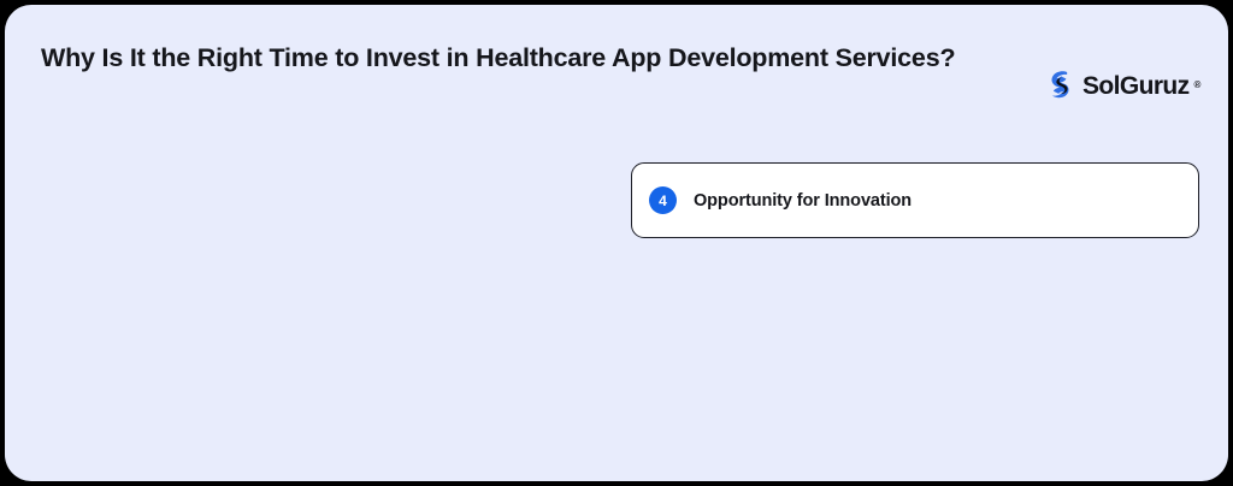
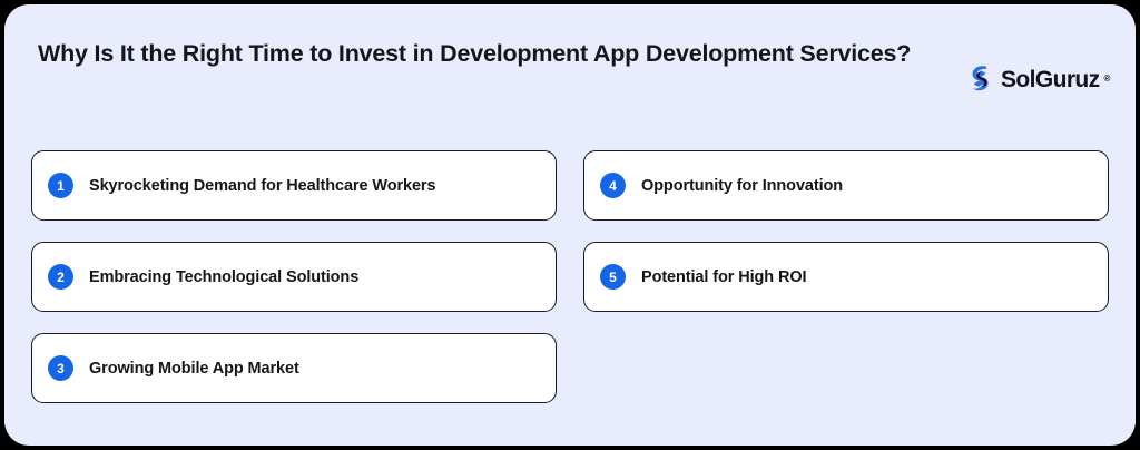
- Why Is It the Right Time to Invest in Healthcare App Development Services?
+ Why Is It the Right Time to Invest in Development App Development Services?
  SolGuruz
  ®
+ 1
+ Skyrocketing Demand for Healthcare Workers
+ 2
+ Embracing Technological Solutions
+ 3
+ Growing Mobile App Market
  4
  Opportunity for Innovation
+ 5
+ Potential for High ROI
